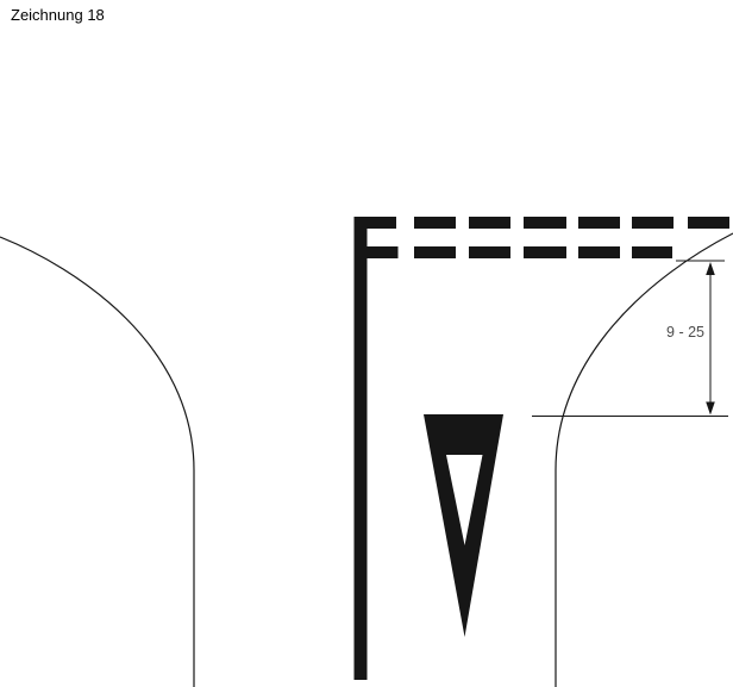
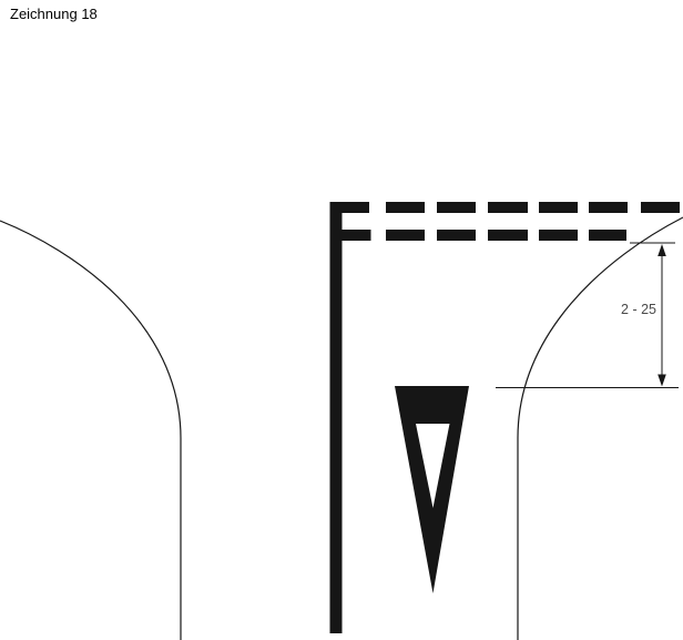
  Zeichnung 18
- 9 - 25
+ 2 - 25
